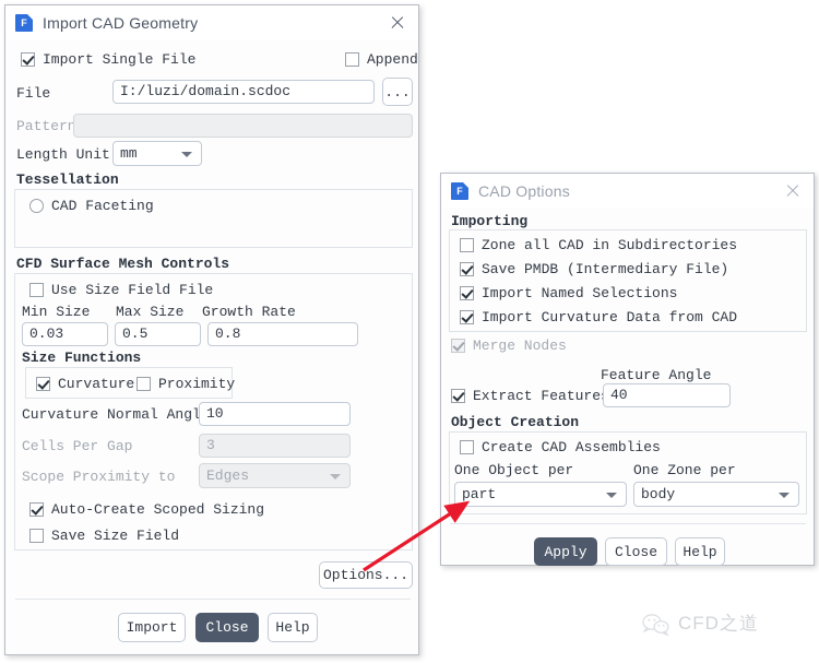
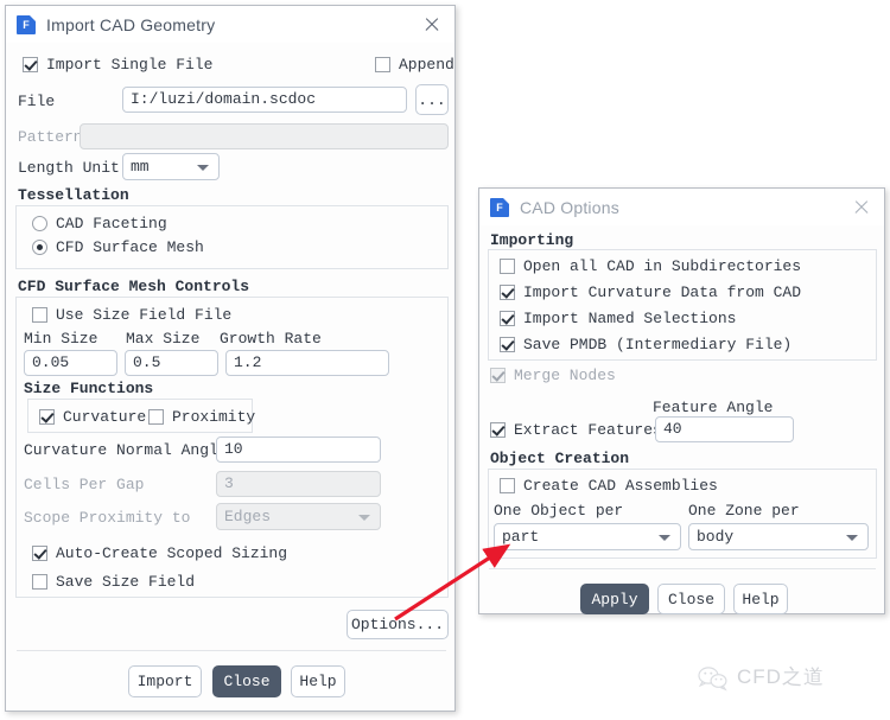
  Import CAD Geometry
  Import Single File
  Append
  File
  I:/luzi/domain.scdoc
  ...
  Pattern
  Length Unit
  mm
  Tessellation
  CAD Faceting
+ CFD Surface Mesh
  CFD Surface Mesh Controls
  Use Size Field File
  Min Size
  Max Size
  Growth Rate
- 0.03
+ 0.05
  0.5
- 0.8
+ 1.2
  Size Functions
  Curvature
  Proximity
  Curvature Normal Angl
  10
  Cells Per Gap
  3
  Scope Proximity to
  Edges
  Auto-Create Scoped Sizing
  Save Size Field
  Options...
  Import
  Close
  Help
  CAD Options
  Importing
- Zone all CAD in Subdirectories
+ Open all CAD in Subdirectories
- Save PMDB (Intermediary File)
+ Import Curvature Data from CAD
  Import Named Selections
- Import Curvature Data from CAD
+ Save PMDB (Intermediary File)
  Merge Nodes
  Feature Angle
  Extract Feature
  40
  Object Creation
  Create CAD Assemblies
  One Object per
  One Zone per
  part
  body
  Apply
  Close
  Help
  CFD之道
